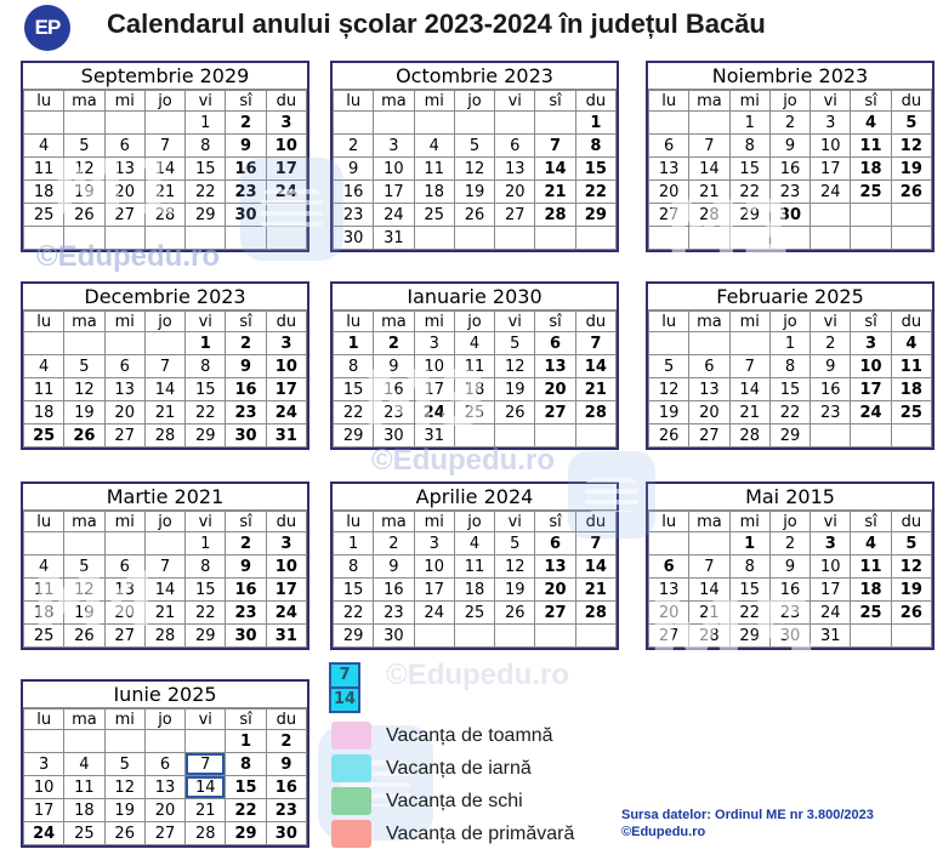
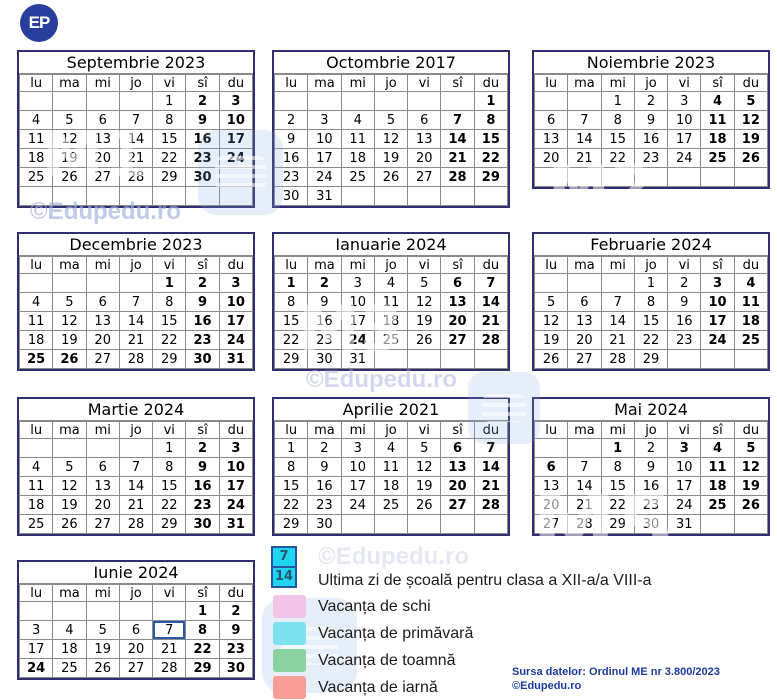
  EP
- Calendarul anului școlar 2023-2024 în județul Bacău
- Septembrie 2029
+ Septembrie 2023
  lu	ma	mi	jo	vi	sî	du
  				1	2	3
  4	5	6	7	8	9	10
  11	12	13	14	15	16	17
  18	19	20	21	22	23	24
  25	26	27	28	29	30
- Octombrie 2023
+ Octombrie 2017
  lu	ma	mi	jo	vi	sî	du
  						1
  2	3	4	5	6	7	8
  9	10	11	12	13	14	15
  16	17	18	19	20	21	22
  23	24	25	26	27	28	29
  30	31
  Noiembrie 2023
  lu	ma	mi	jo	vi	sî	du
  		1	2	3	4	5
  6	7	8	9	10	11	12
  13	14	15	16	17	18	19
  20	21	22	23	24	25	26
- 27	28	29	30
  Decembrie 2023
  lu	ma	mi	jo	vi	sî	du
  				1	2	3
  4	5	6	7	8	9	10
  11	12	13	14	15	16	17
  18	19	20	21	22	23	24
  25	26	27	28	29	30	31
- Ianuarie 2030
+ Ianuarie 2024
  lu	ma	mi	jo	vi	sî	du
  1	2	3	4	5	6	7
  8	9	10	11	12	13	14
  15	16	17	18	19	20	21
  22	23	24	25	26	27	28
  29	30	31
- Februarie 2025
+ Februarie 2024
  lu	ma	mi	jo	vi	sî	du
  			1	2	3	4
  5	6	7	8	9	10	11
  12	13	14	15	16	17	18
  19	20	21	22	23	24	25
  26	27	28	29
- Martie 2021
+ Martie 2024
  lu	ma	mi	jo	vi	sî	du
  				1	2	3
  4	5	6	7	8	9	10
  11	12	13	14	15	16	17
  18	19	20	21	22	23	24
  25	26	27	28	29	30	31
- Aprilie 2024
+ Aprilie 2021
  lu	ma	mi	jo	vi	sî	du
  1	2	3	4	5	6	7
  8	9	10	11	12	13	14
  15	16	17	18	19	20	21
  22	23	24	25	26	27	28
  29	30
- Mai 2015
+ Mai 2024
  lu	ma	mi	jo	vi	sî	du
  		1	2	3	4	5
  6	7	8	9	10	11	12
  13	14	15	16	17	18	19
  20	21	22	23	24	25	26
  27	28	29	30	31
- Iunie 2025
+ Iunie 2024
  lu	ma	mi	jo	vi	sî	du
  					1	2
  3	4	5	6	7	8	9
- 10	11	12	13	14	15	16
  17	18	19	20	21	22	23
  24	25	26	27	28	29	30
  ©Edupedu.ro
  ©Edupedu.ro
  ©Edupedu.ro
  M1
  M2
  M3
- M4
  M5
  7
  14
+ Ultima zi de școală pentru clasa a XII-a/a VIII-a
- Vacanța de toamnă
+ Vacanța de schi
- Vacanța de iarnă
+ Vacanța de primăvară
- Vacanța de schi
+ Vacanța de toamnă
- Vacanța de primăvară
+ Vacanța de iarnă
  Sursa datelor: Ordinul ME nr 3.800/2023
  ©Edupedu.ro
